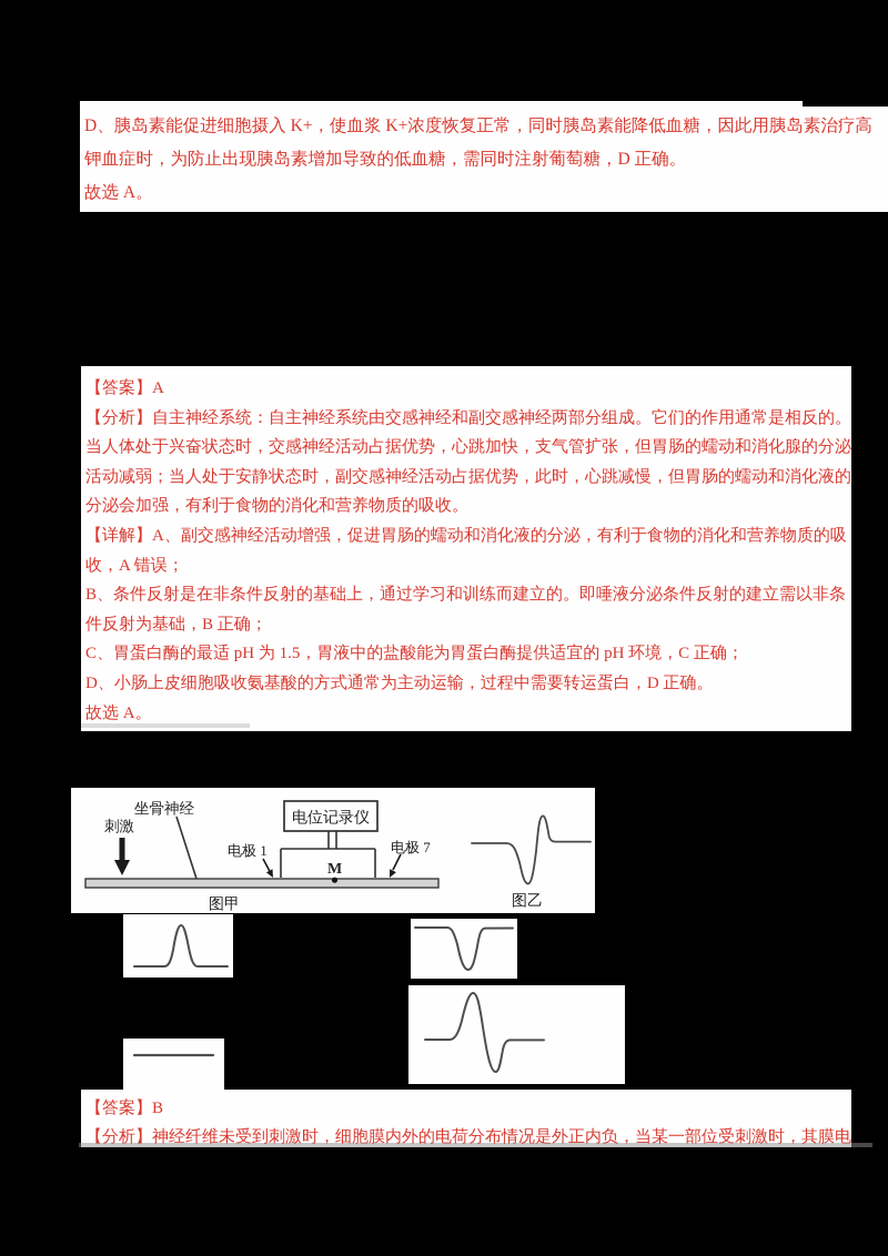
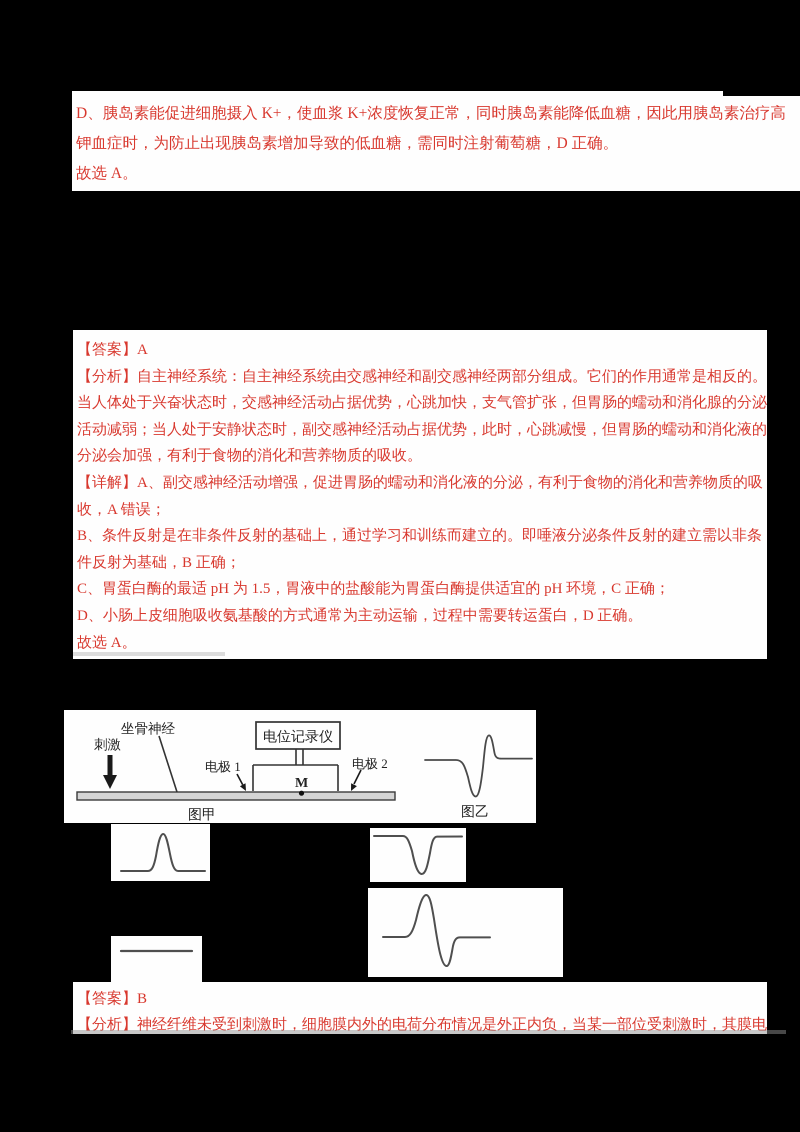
  D、胰岛素能促进细胞摄入 K+，使血浆 K+浓度恢复正常，同时胰岛素能降低血糖，因此用胰岛素治疗高
  钾血症时，为防止出现胰岛素增加导致的低血糖，需同时注射葡萄糖，D 正确。
  故选 A。
  【答案】A
  【分析】自主神经系统：自主神经系统由交感神经和副交感神经两部分组成。它们的作用通常是相反的。
  当人体处于兴奋状态时，交感神经活动占据优势，心跳加快，支气管扩张，但胃肠的蠕动和消化腺的分泌
  活动减弱；当人处于安静状态时，副交感神经活动占据优势，此时，心跳减慢，但胃肠的蠕动和消化液的
  分泌会加强，有利于食物的消化和营养物质的吸收。
  【详解】A、副交感神经活动增强，促进胃肠的蠕动和消化液的分泌，有利于食物的消化和营养物质的吸
  收，A 错误；
  B、条件反射是在非条件反射的基础上，通过学习和训练而建立的。即唾液分泌条件反射的建立需以非条
  件反射为基础，B 正确；
  C、胃蛋白酶的最适 pH 为 1.5，胃液中的盐酸能为胃蛋白酶提供适宜的 pH 环境，C 正确；
  D、小肠上皮细胞吸收氨基酸的方式通常为主动运输，过程中需要转运蛋白，D 正确。
  故选 A。
  刺激
  坐骨神经
  电位记录仪
  电极 1
- 电极 7
+ 电极 2
  M
  图甲
  图乙
  【答案】B
  【分析】神经纤维未受到刺激时，细胞膜内外的电荷分布情况是外正内负，当某一部位受刺激时，其膜电
